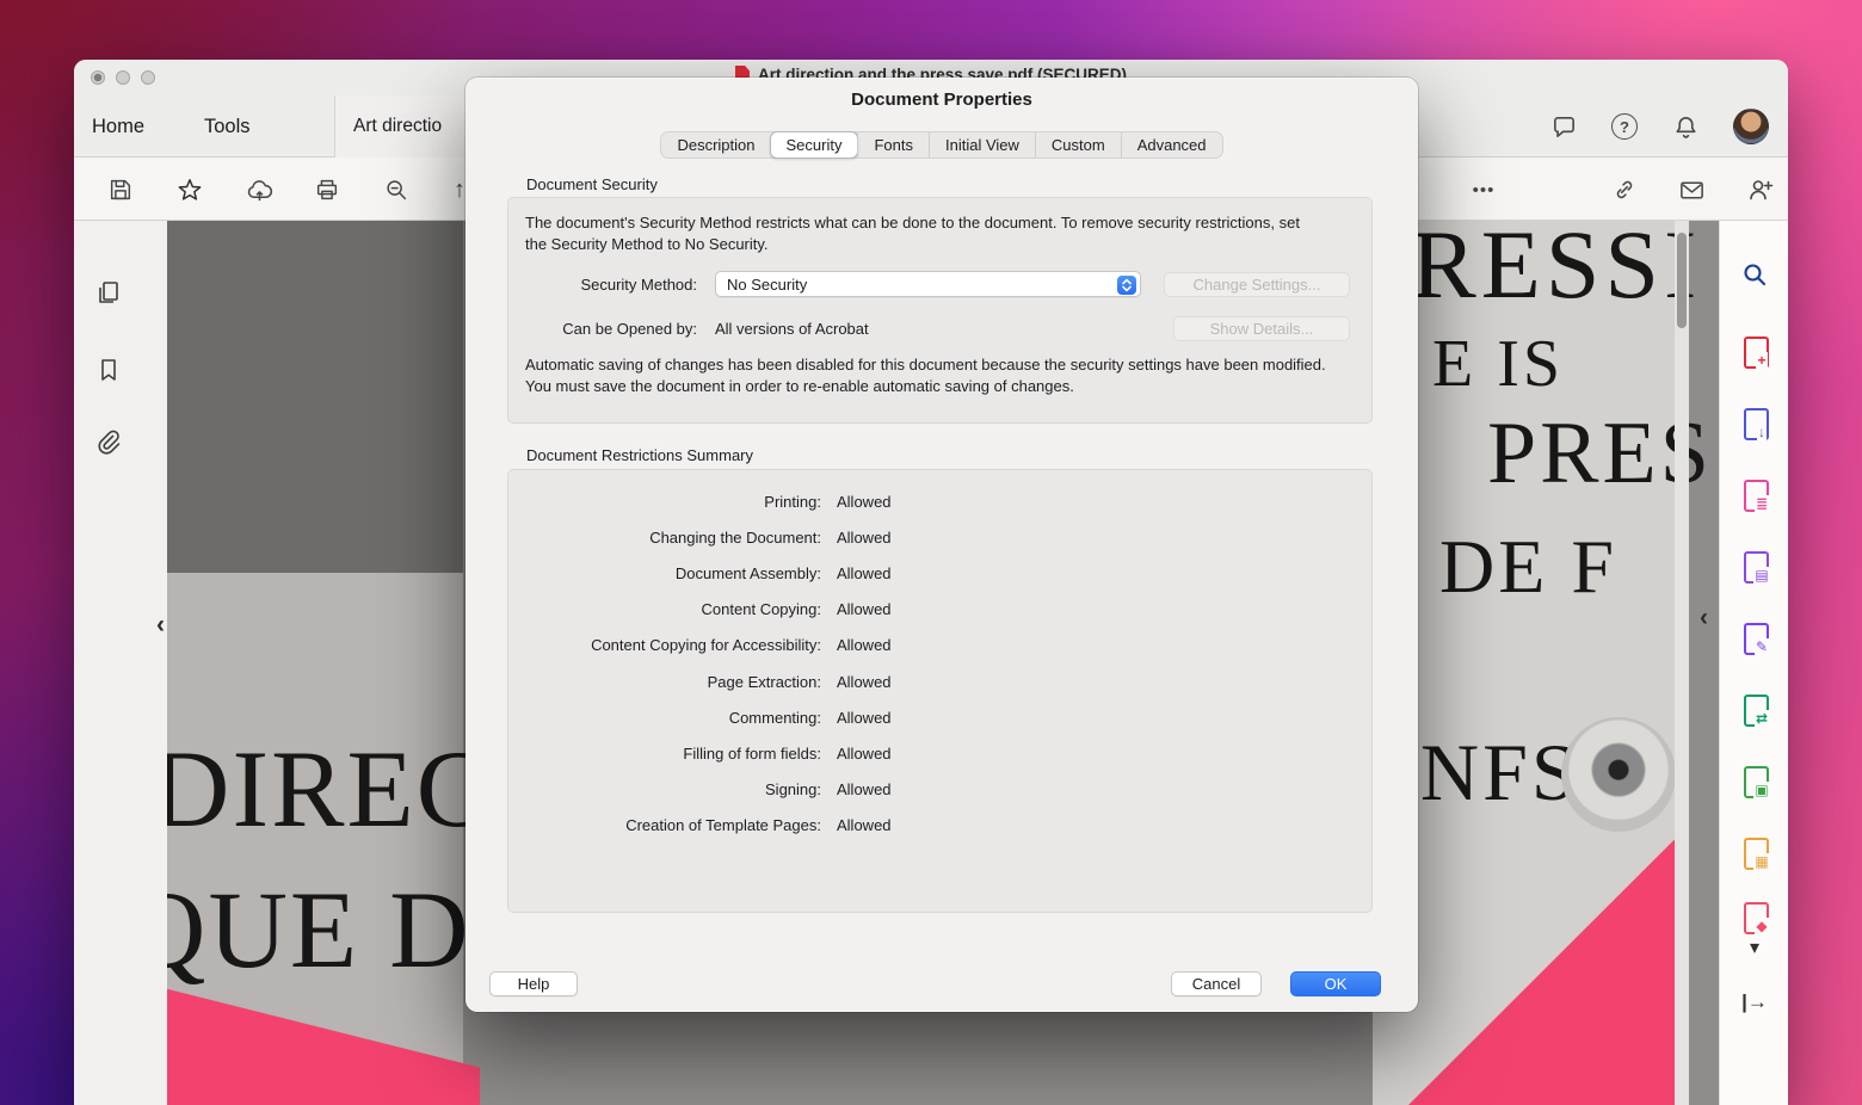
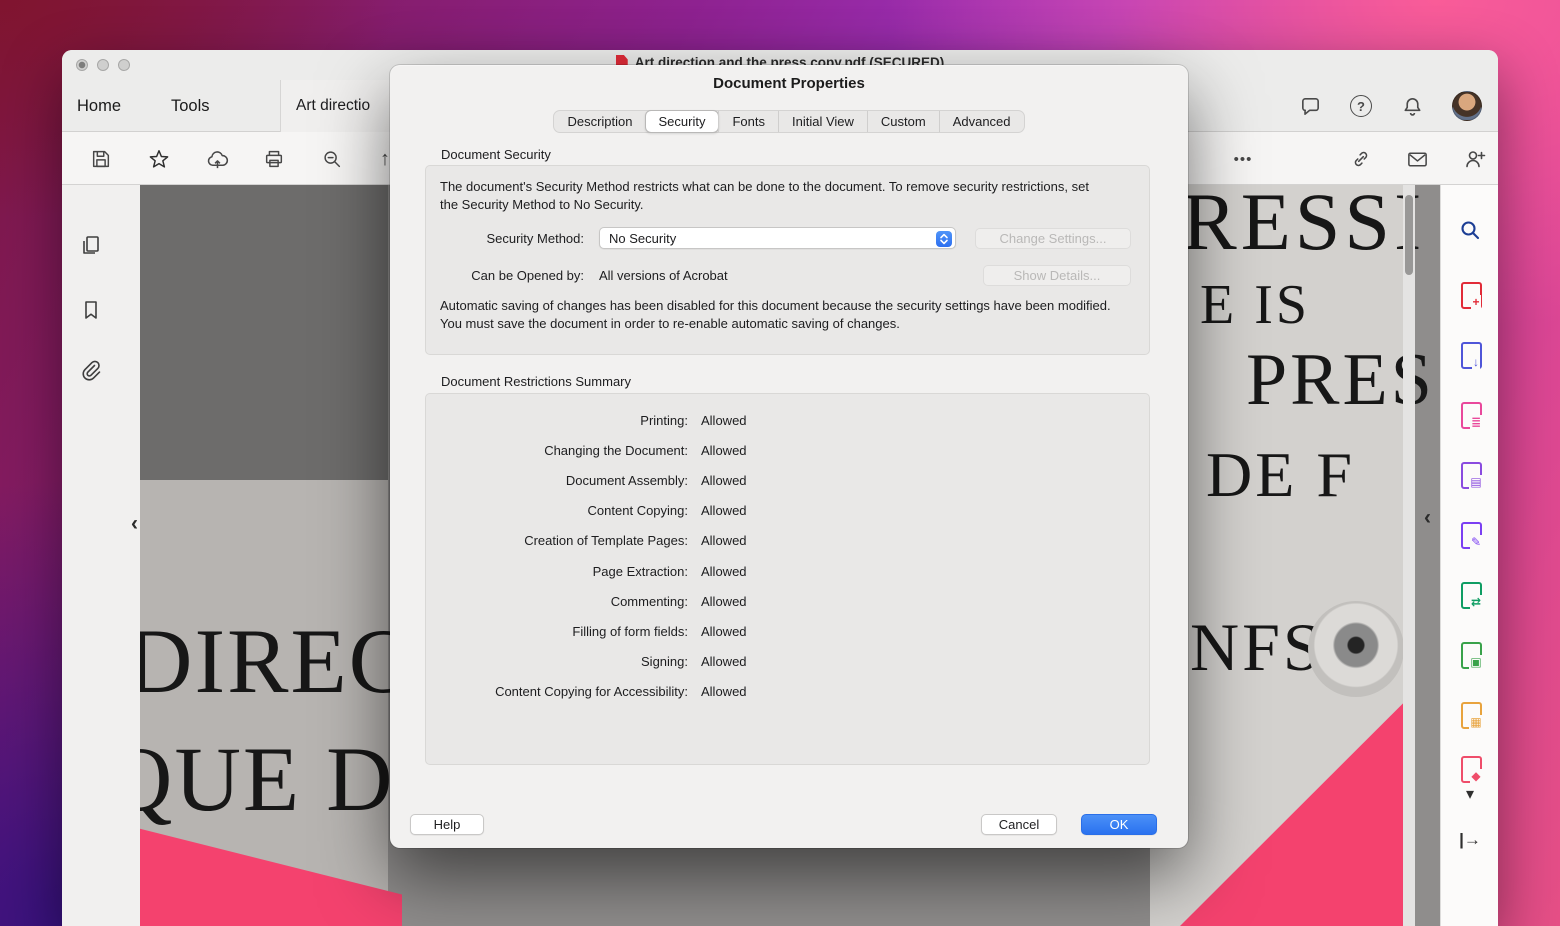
- Art direction and the press save.pdf (SECURED)
+ Art direction and the press copy.pdf (SECURED)
  Home
  Tools
  Art directio
  ?
  ↑
  •••
  ‹
  DIREC
  QUE D
  RESS
  E IS
  PRE
  DE F
  NFS
  ‹
  +
  ↓
  ≣
  ▤
  ✎
  ⇄
  ▣
  ▦
  ◆
  ▾
  |→
  Document Properties
  Description
  Security
  Fonts
  Initial View
  Custom
  Advanced
  Document Security
  The document's Security Method restricts what can be done to the document. To remove security restrictions, set the Security Method to No Security.
  Security Method:
  No Security
  Change Settings...
  Can be Opened by:
  All versions of Acrobat
  Show Details...
  Automatic saving of changes has been disabled for this document because the security settings have been modified. You must save the document in order to re-enable automatic saving of changes.
  Document Restrictions Summary
  Printing:
  Allowed
  Changing the Document:
  Allowed
  Document Assembly:
  Allowed
  Content Copying:
  Allowed
- Content Copying for Accessibility:
+ Creation of Template Pages:
  Allowed
  Page Extraction:
  Allowed
  Commenting:
  Allowed
  Filling of form fields:
  Allowed
  Signing:
  Allowed
- Creation of Template Pages:
+ Content Copying for Accessibility:
  Allowed
  Help
  Cancel
  OK
